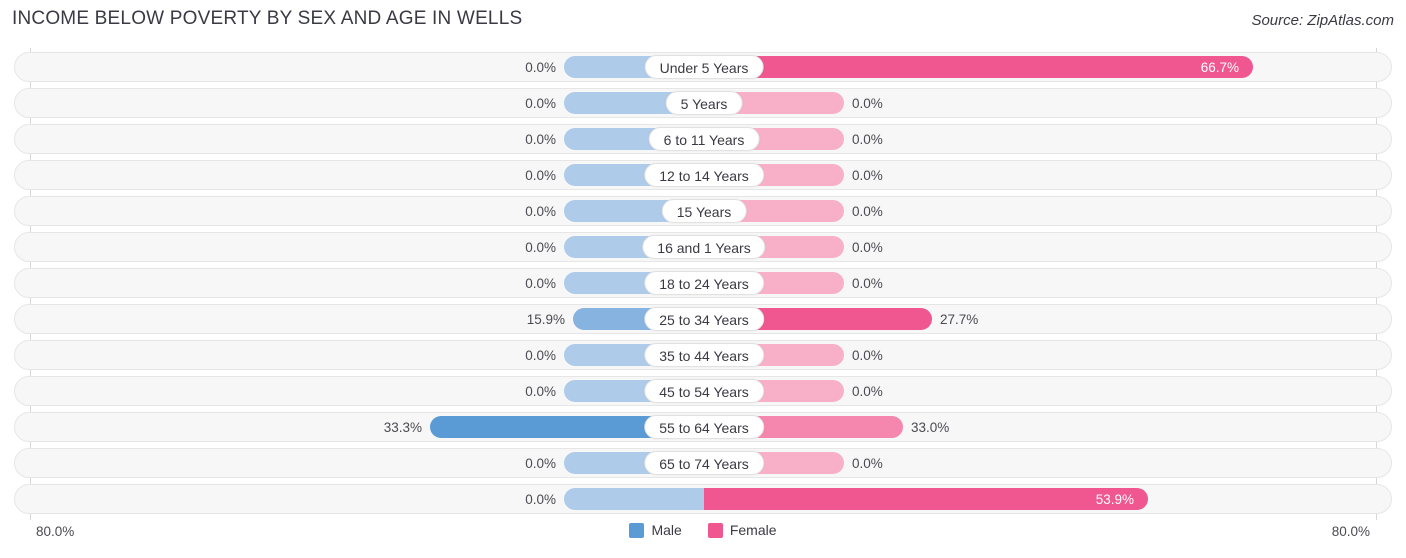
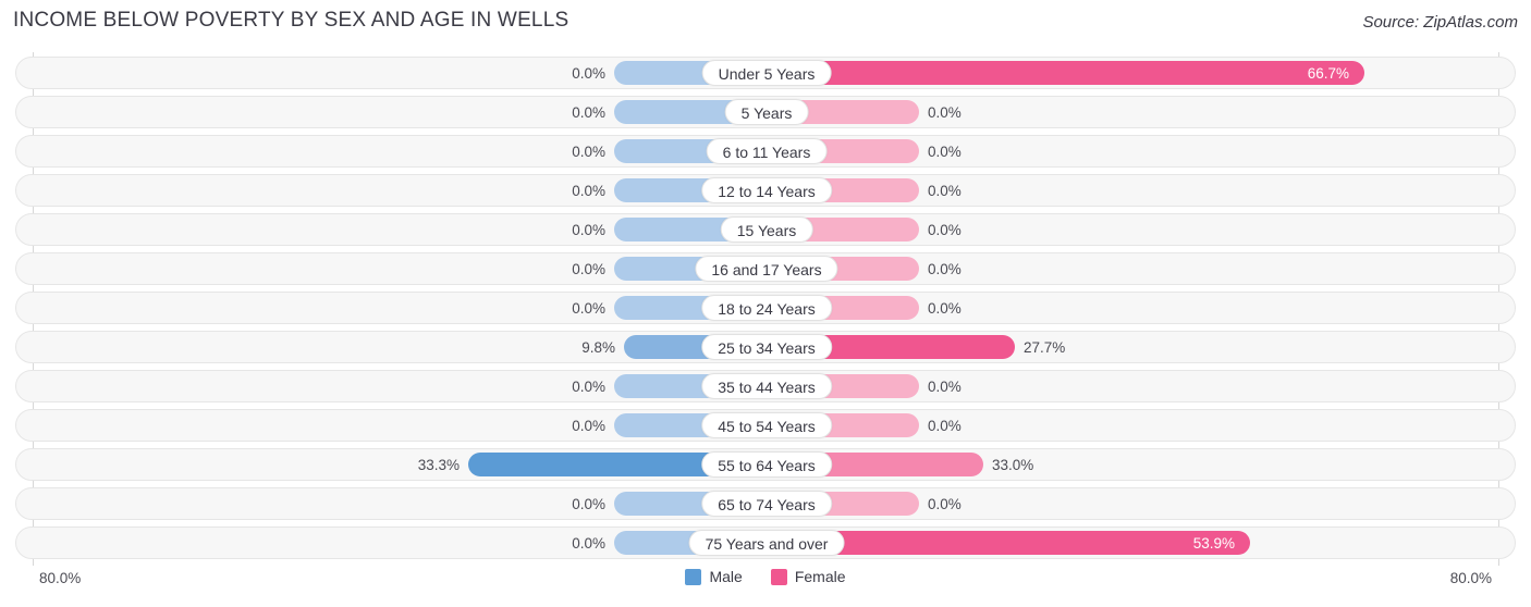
  INCOME BELOW POVERTY BY SEX AND AGE IN WELLS
  Source: ZipAtlas.com
  0.0%
  66.7%
  Under 5 Years
  0.0%
  0.0%
  5 Years
  0.0%
  0.0%
  6 to 11 Years
  0.0%
  0.0%
  12 to 14 Years
  0.0%
  0.0%
  15 Years
  0.0%
  0.0%
- 16 and 1 Years
+ 16 and 17 Years
  0.0%
  0.0%
  18 to 24 Years
- 15.9%
+ 9.8%
  27.7%
  25 to 34 Years
  0.0%
  0.0%
  35 to 44 Years
  0.0%
  0.0%
  45 to 54 Years
  33.3%
  33.0%
  55 to 64 Years
  0.0%
  0.0%
  65 to 74 Years
  0.0%
  53.9%
+ 75 Years and over
  80.0%
  80.0%
  Male
  Female
